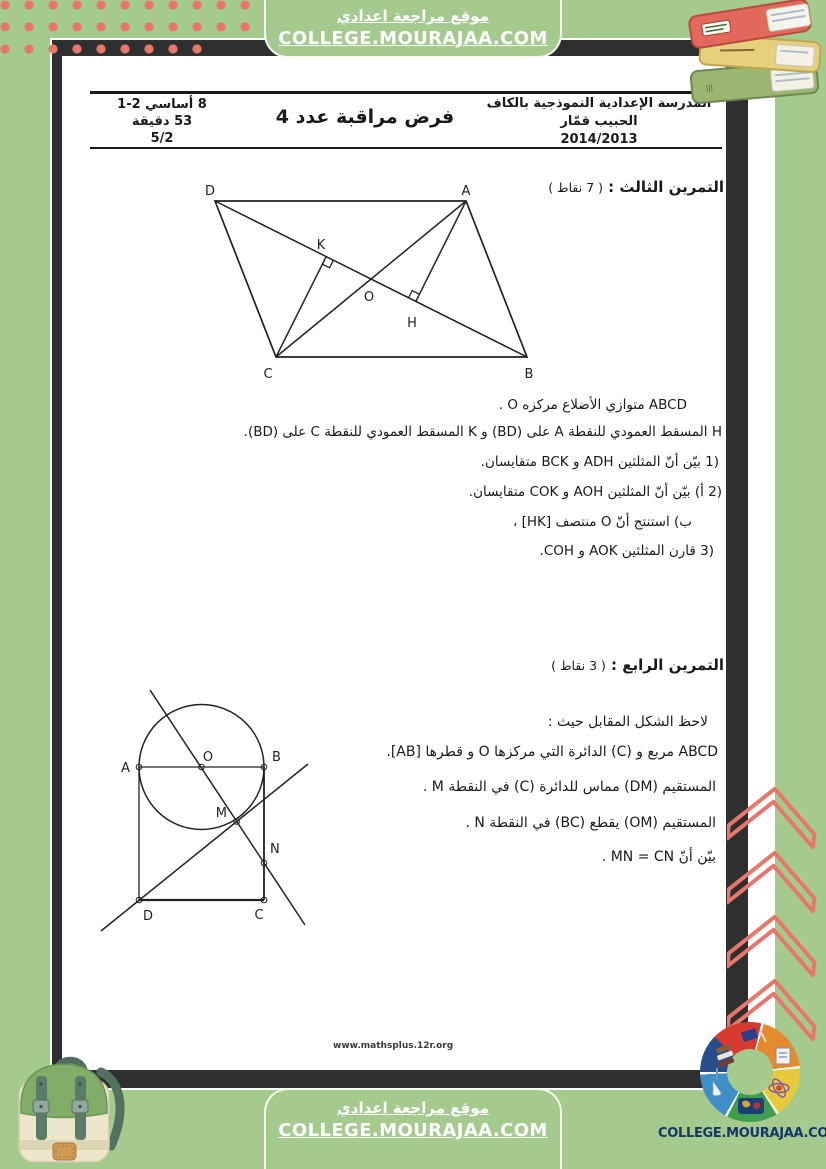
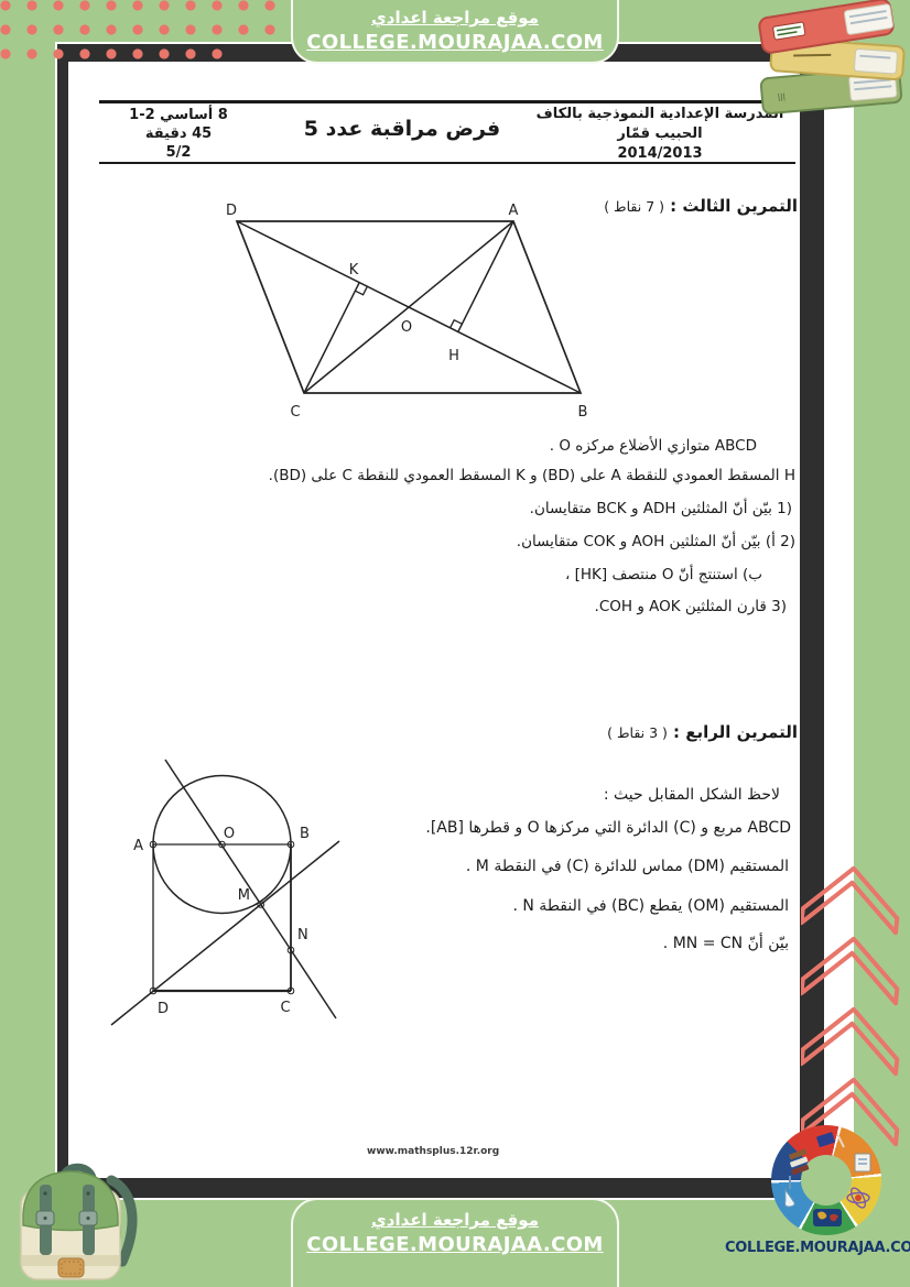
  موقع مراجعة اعدادي
  COLLEGE.MOURAJAA.COM
  8 أساسي 2-1
- 53 دقيقة
+ 45 دقيقة
  5/2
- فرض مراقبة عدد 4
+ فرض مراقبة عدد 5
  ادرسة الإعدادية النموذجية بالكاف
  الحبيب قمّار
  2014/2013
  التمرين الثالث : ( 7 نقاط )
  D
  A
  B
  C
  K
  O
  H
  ABCD متوازي الأضلاع مركزه O .
  H المسقط العمودي للنقطة A⁩ على (BD) و K المسقط العمودي للنقطة C على (BD)⁩.
  1) بيّن أنّ المثلثين ADH و BCK متقايسان.
  2) أ) بيّن أنّ المثلثين AOH⁩ و COK متقايسان.
  ب) استنتج أنّ O منتصف [HK] ،
  3) قارن المثلثين AOK⁩ و COH⁩.
  التمرين الرابع : ( 3 نقاط )
  A
  O
  B
  M
  N
  D
  C
  لاحظ الشكل المقابل حيث :
  ABCD⁩ مربع و (C) الدائرة التي مركزها O و قطرها [AB]⁩.
  المستقيم (DM) مماس للدائرة (C) في النقطة M .
  المستقيم (OM) يقطع (BC) في النقطة N .
  بيّن أنّ MN = CN .
  www.mathsplus.12r.org
  موقع مراجعة اعدادي
  COLLEGE.MOURAJAA.COM
  COLLEGE.MOURAJAA.CO
